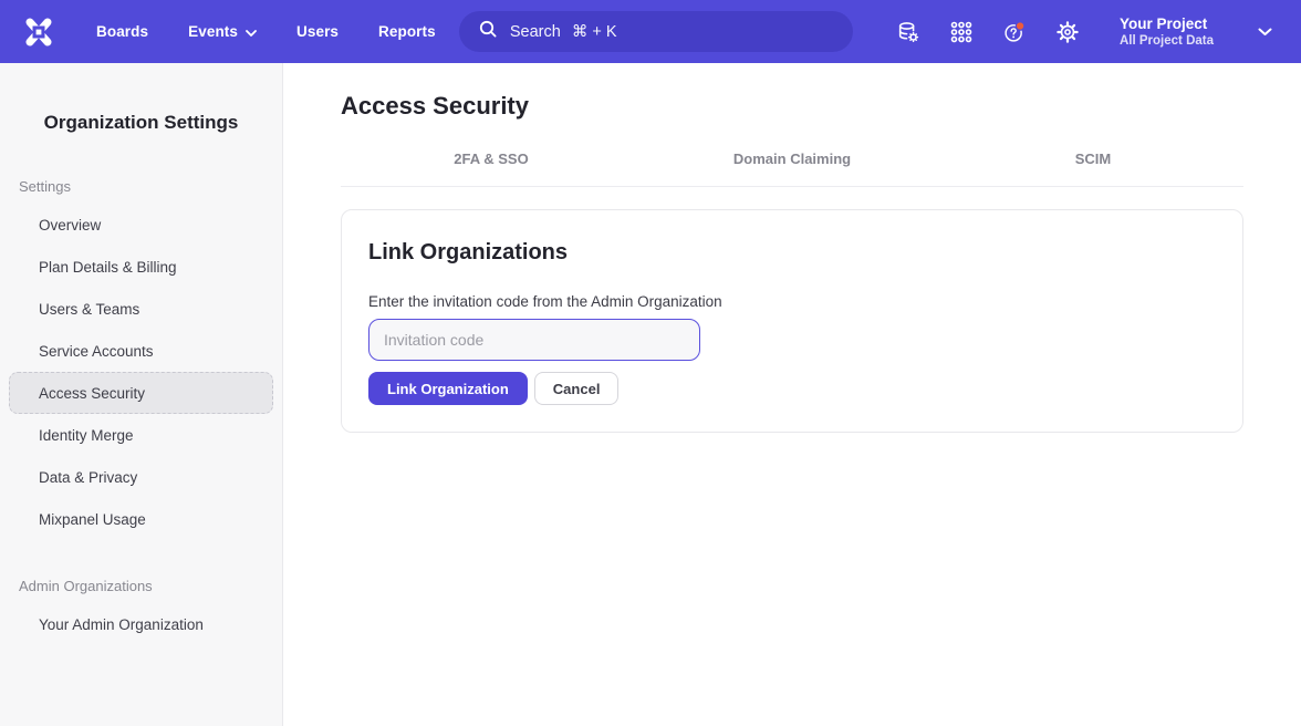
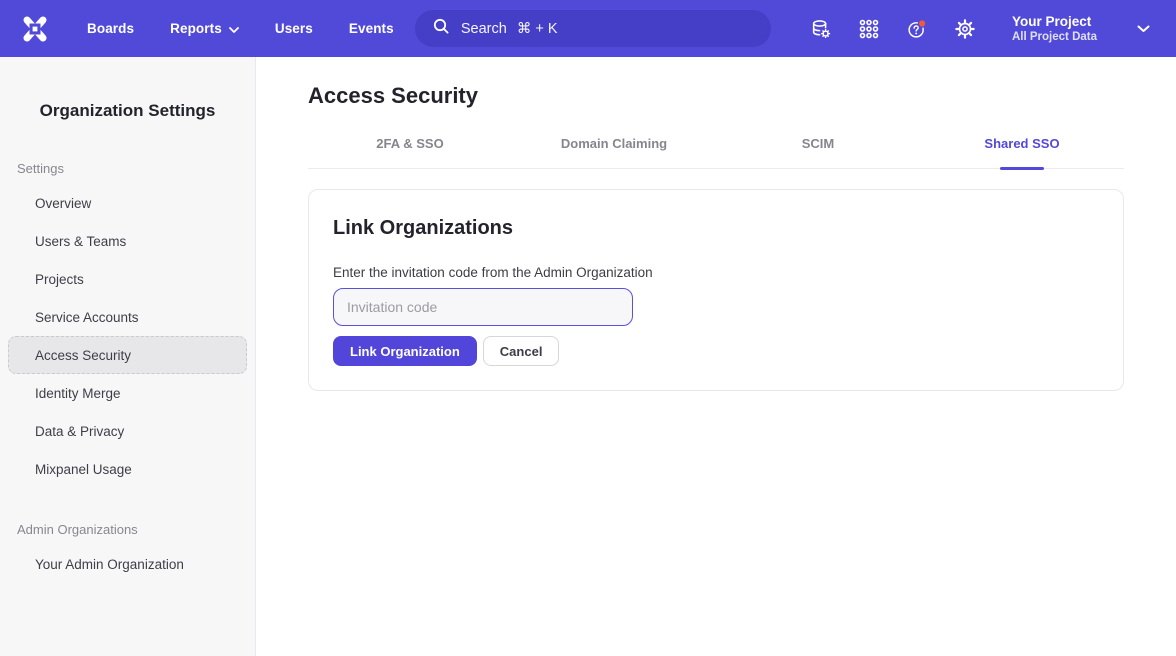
  Boards
- Events
+ Reports
  Users
- Reports
+ Events
  Search
  ⌘ + K
  Your Project
  All Project Data
  Organization Settings
  Settings
  Overview
- Plan Details & Billing
  Users & Teams
+ Projects
  Service Accounts
  Access Security
  Identity Merge
  Data & Privacy
  Mixpanel Usage
  Admin Organizations
  Your Admin Organization
  Access Security
  2FA & SSO
  Domain Claiming
  SCIM
+ Shared SSO
  Link Organizations
  Enter the invitation code from the Admin Organization
  Invitation code
  Link Organization
  Cancel
